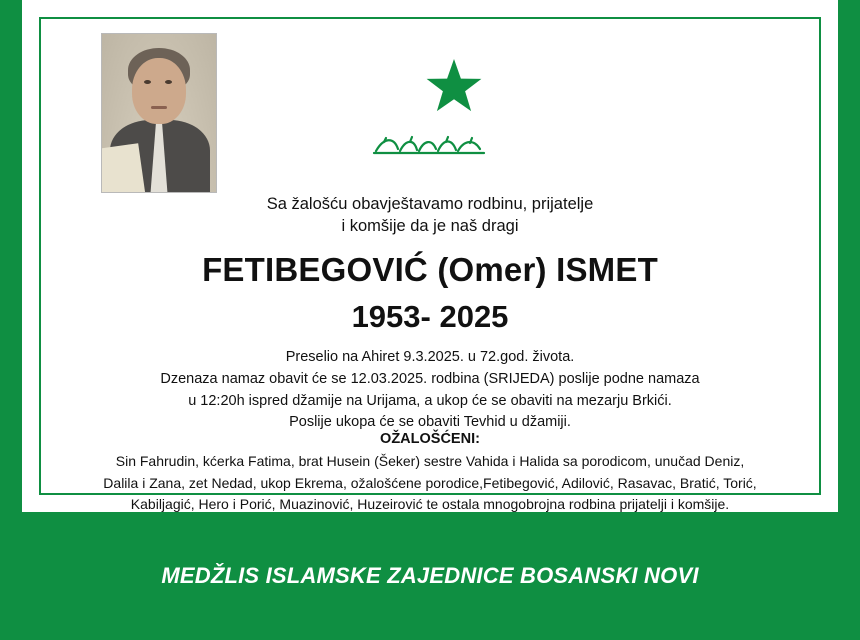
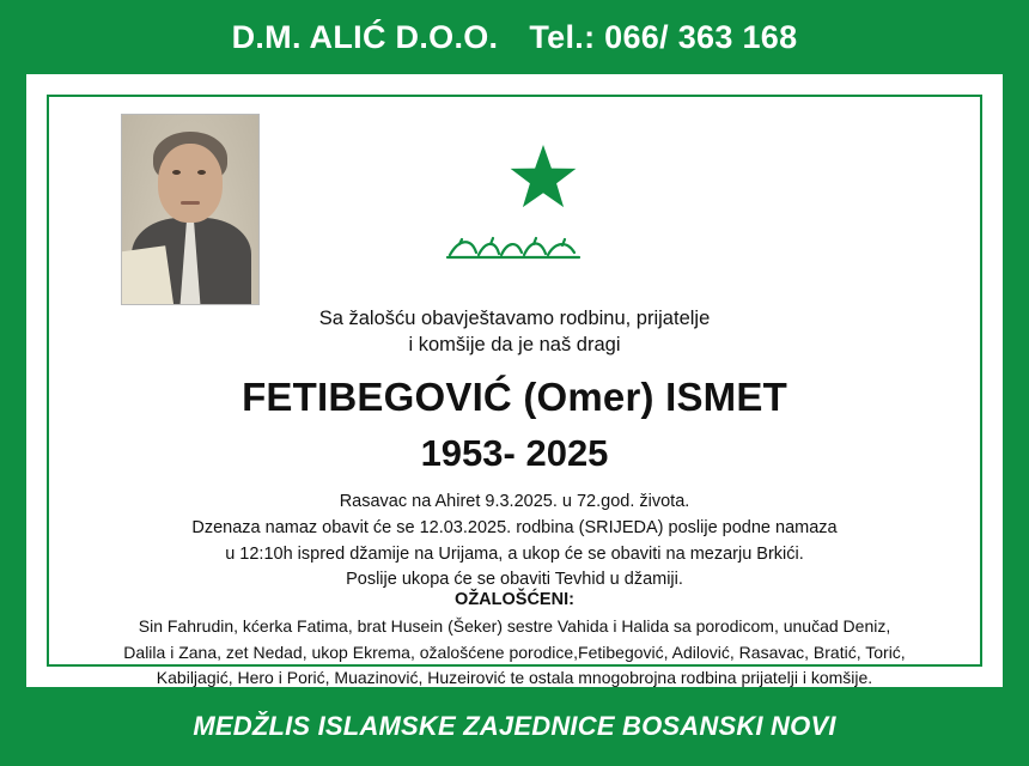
+ D.M. ALIĆ D.O.O.
+ Tel.: 066/ 363 168
  Sa žalošću obavještavamo rodbinu, prijatelje
  i komšije da je naš dragi
  FETIBEGOVIĆ (Omer) ISMET
  1953- 2025
- Preselio na Ahiret 9.3.2025. u 72.god. života.
+ Rasavac na Ahiret 9.3.2025. u 72.god. života.
  Dzenaza namaz obavit će se 12.03.2025. rodbina (SRIJEDA) poslije podne namaza
- u 12:20h ispred džamije na Urijama, a ukop će se obaviti na mezarju Brkići.
+ u 12:10h ispred džamije na Urijama, a ukop će se obaviti na mezarju Brkići.
  Poslije ukopa će se obaviti Tevhid u džamiji.
  OŽALOŠĆENI:
  Sin Fahrudin, kćerka Fatima, brat Husein (Šeker) sestre Vahida i Halida sa porodicom, unučad Deniz,
  Dalila i Zana, zet Nedad, ukop Ekrema, ožalošćene porodice,Fetibegović, Adilović, Rasavac, Bratić, Torić,
  Kabiljagić, Hero i Porić, Muazinović, Huzeirović te ostala mnogobrojna rodbina prijatelji i komšije.
  MEDŽLIS ISLAMSKE ZAJEDNICE BOSANSKI NOVI
